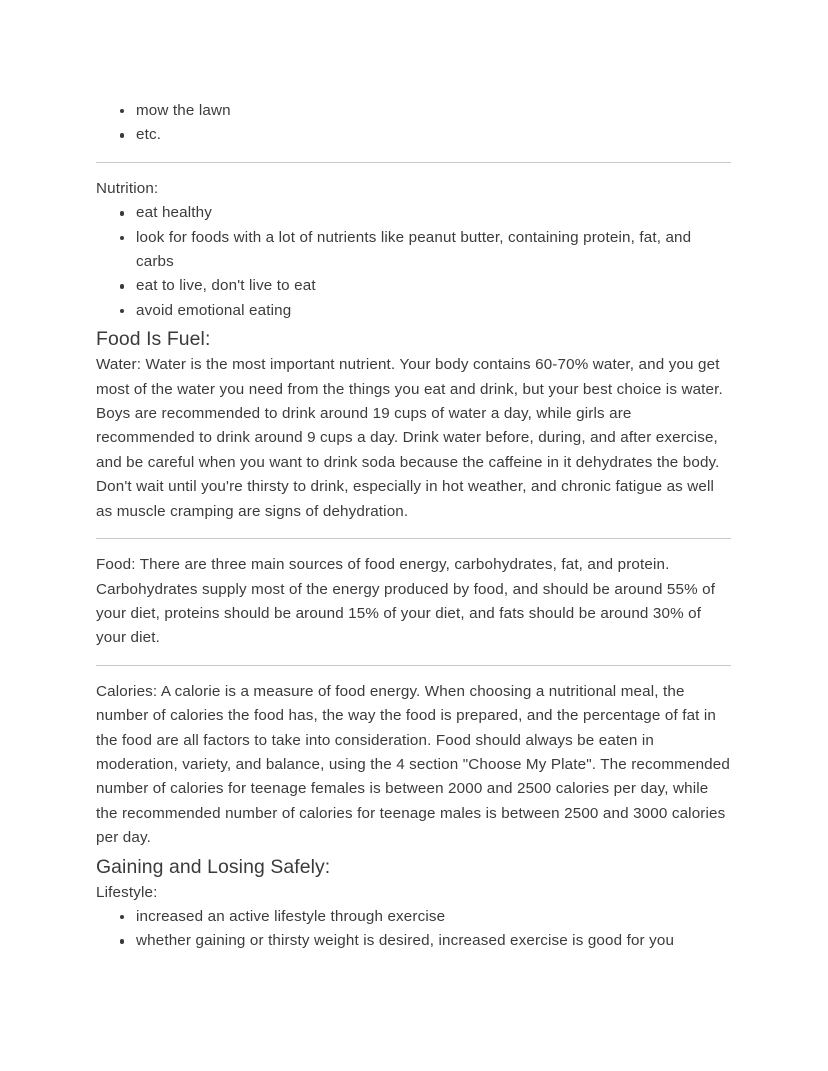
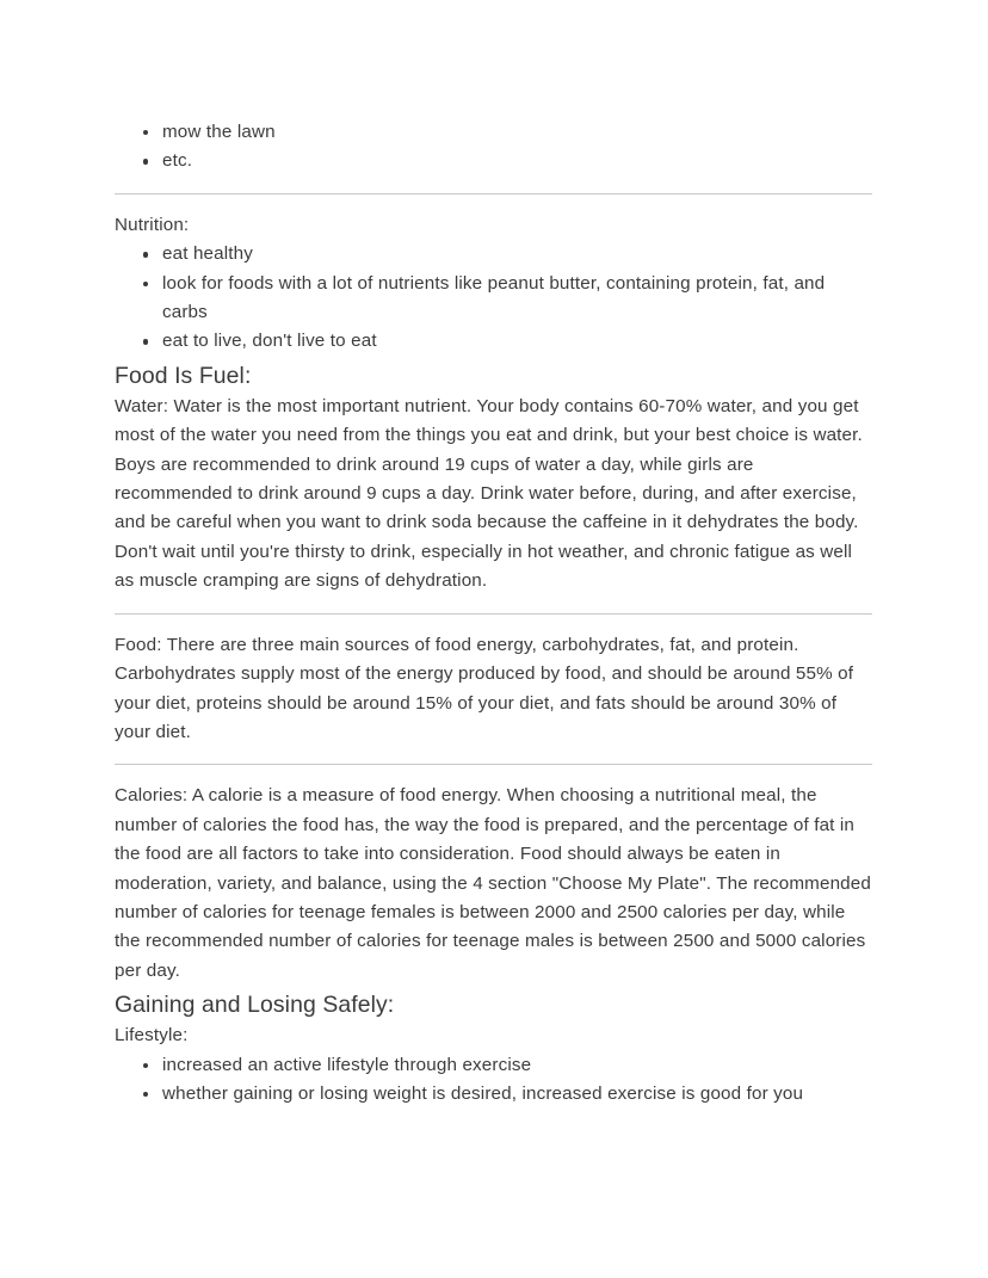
  mow the lawn
  etc.
  Nutrition:
  eat healthy
  look for foods with a lot of nutrients like peanut butter, containing protein, fat, and carbs
  eat to live, don't live to eat
- avoid emotional eating
  Food Is Fuel:
  Water: Water is the most important nutrient. Your body contains 60-70% water, and you get most of the water you need from the things you eat and drink, but your best choice is water. Boys are recommended to drink around 19 cups of water a day, while girls are recommended to drink around 9 cups a day. Drink water before, during, and after exercise, and be careful when you want to drink soda because the caffeine in it dehydrates the body. Don't wait until you're thirsty to drink, especially in hot weather, and chronic fatigue as well as muscle cramping are signs of dehydration.
  Food: There are three main sources of food energy, carbohydrates, fat, and protein. Carbohydrates supply most of the energy produced by food, and should be around 55% of your diet, proteins should be around 15% of your diet, and fats should be around 30% of your diet.
- Calories: A calorie is a measure of food energy. When choosing a nutritional meal, the number of calories the food has, the way the food is prepared, and the percentage of fat in the food are all factors to take into consideration. Food should always be eaten in moderation, variety, and balance, using the 4 section "Choose My Plate". The recommended number of calories for teenage females is between 2000 and 2500 calories per day, while the recommended number of calories for teenage males is between 2500 and 3000 calories per day.
+ Calories: A calorie is a measure of food energy. When choosing a nutritional meal, the number of calories the food has, the way the food is prepared, and the percentage of fat in the food are all factors to take into consideration. Food should always be eaten in moderation, variety, and balance, using the 4 section "Choose My Plate". The recommended number of calories for teenage females is between 2000 and 2500 calories per day, while the recommended number of calories for teenage males is between 2500 and 5000 calories per day.
  Gaining and Losing Safely:
  Lifestyle:
  increased an active lifestyle through exercise
- whether gaining or thirsty weight is desired, increased exercise is good for you
+ whether gaining or losing weight is desired, increased exercise is good for you
